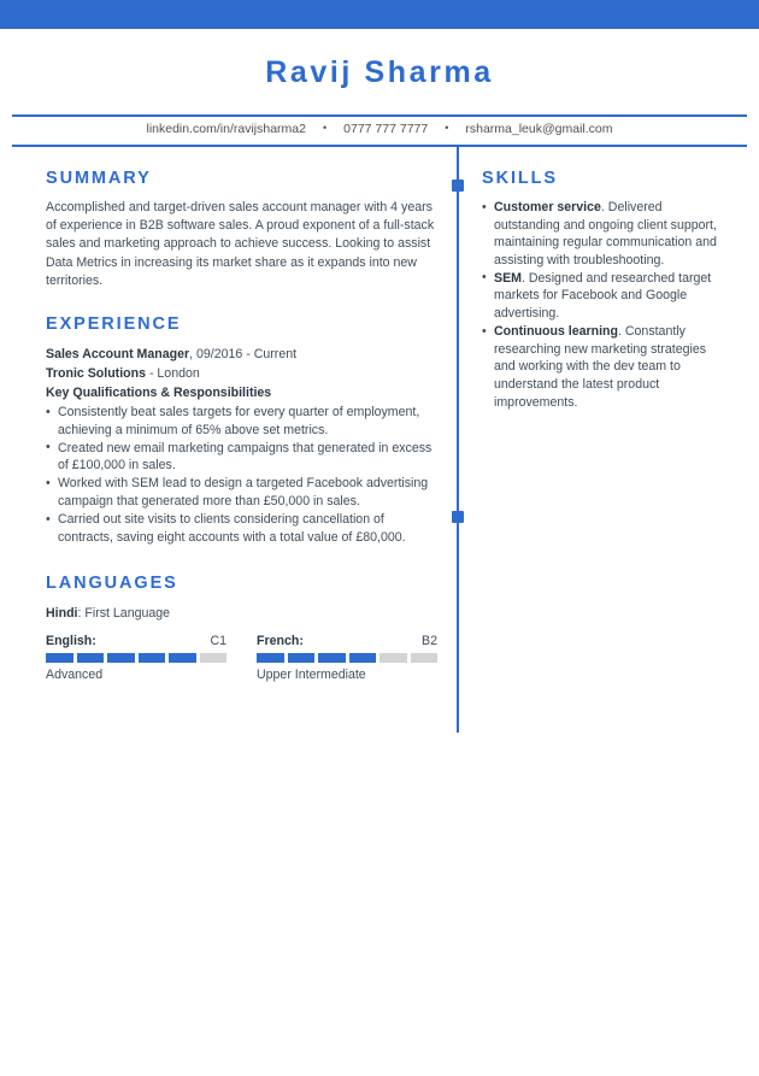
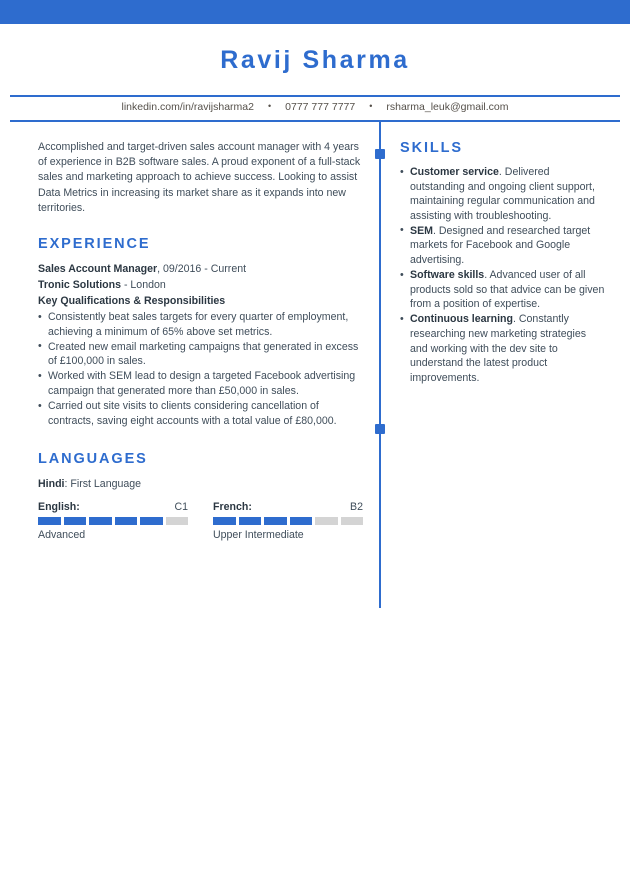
  Ravij Sharma
  linkedin.com/in/ravijsharma2 • 0777 777 7777 • rsharma_leuk@gmail.com
- SUMMARY
  Accomplished and target-driven sales account manager with 4 years of experience in B2B software sales. A proud exponent of a full-stack sales and marketing approach to achieve success. Looking to assist Data Metrics in increasing its market share as it expands into new territories.
  EXPERIENCE
  Sales Account Manager, 09/2016 - Current
  Tronic Solutions - London
  Key Qualifications & Responsibilities
  Consistently beat sales targets for every quarter of employment, achieving a minimum of 65% above set metrics.
  Created new email marketing campaigns that generated in excess of £100,000 in sales.
  Worked with SEM lead to design a targeted Facebook advertising campaign that generated more than £50,000 in sales.
  Carried out site visits to clients considering cancellation of contracts, saving eight accounts with a total value of £80,000.
  LANGUAGES
  Hindi: First Language
  English:
  C1
  Advanced
  French:
  B2
  Upper Intermediate
  SKILLS
  Customer service. Delivered outstanding and ongoing client support, maintaining regular communication and assisting with troubleshooting.
  SEM. Designed and researched target markets for Facebook and Google advertising.
+ Software skills. Advanced user of all products sold so that advice can be given from a position of expertise.
- Continuous learning. Constantly researching new marketing strategies and working with the dev team to understand the latest product improvements.
+ Continuous learning. Constantly researching new marketing strategies and working with the dev site to understand the latest product improvements.
